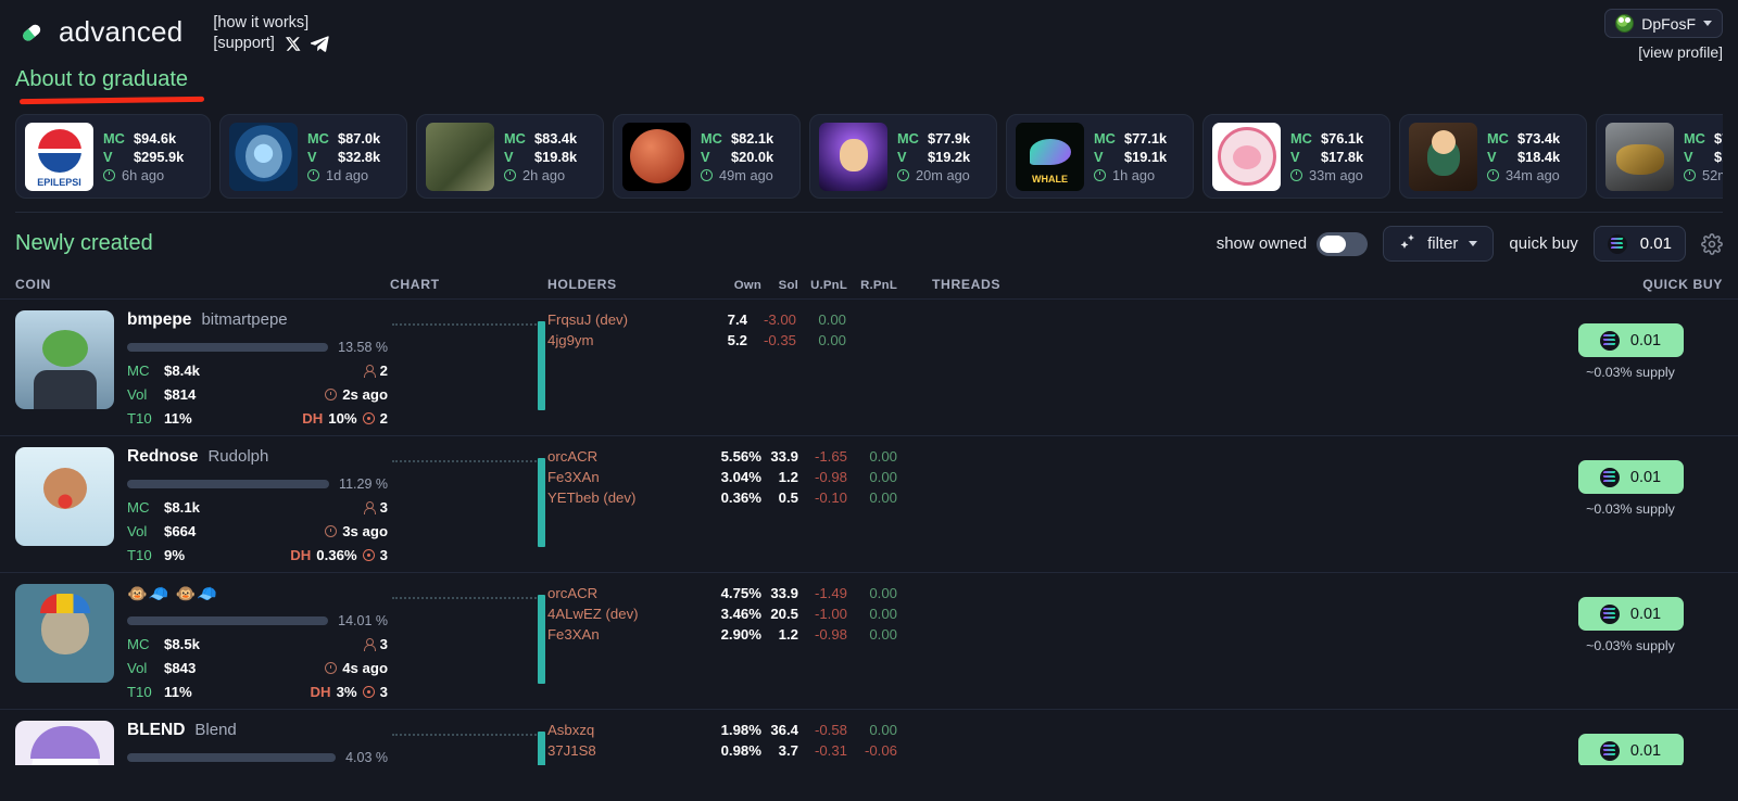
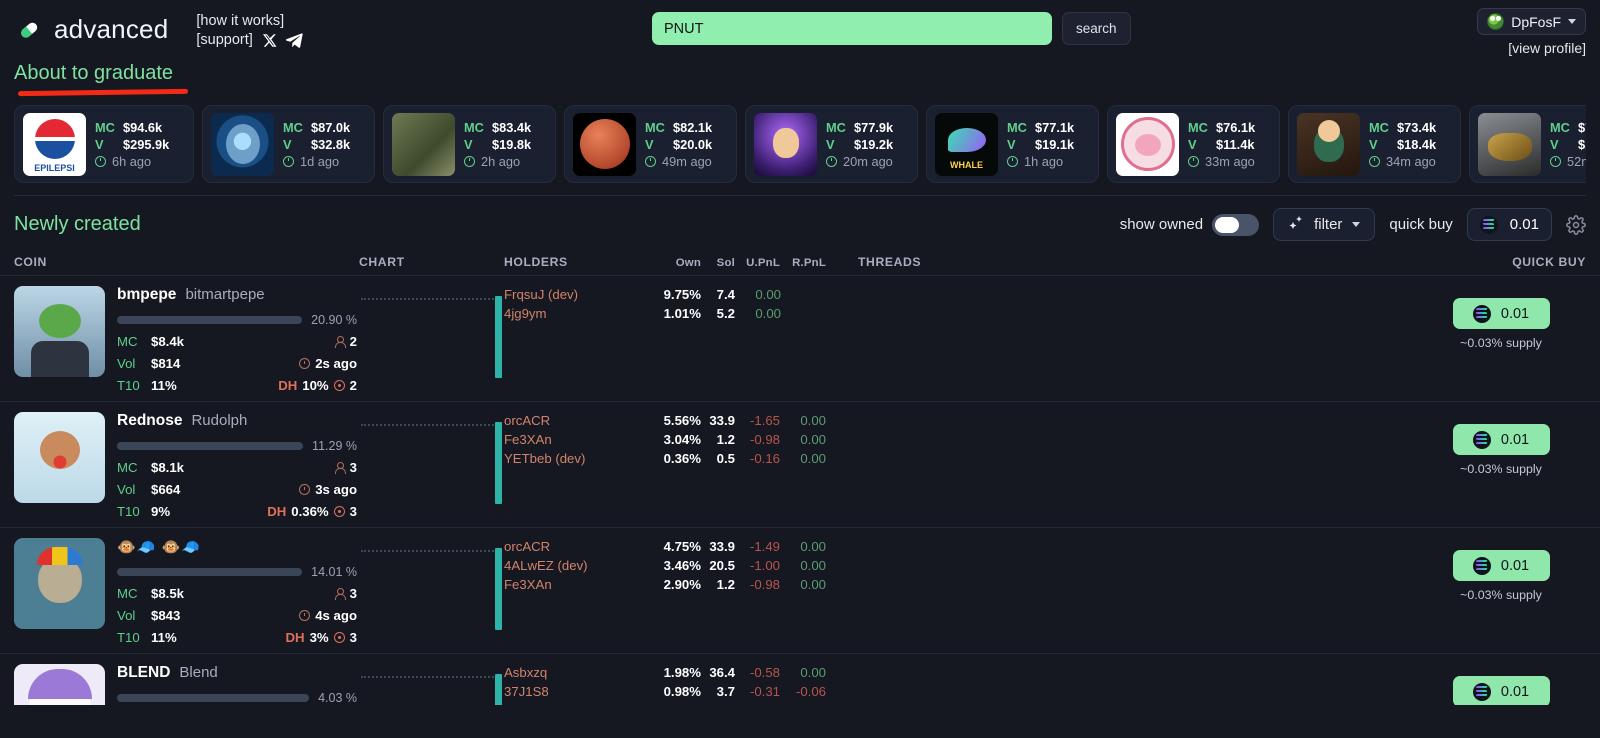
  advanced
  [how it works]
  [support]
+ PNUT
+ search
  DpFosF
  [view profile]
  About to graduate
  EPILEPSI
  MC
  $94.6k
  V
  $295.9k
  6h ago
  MC
  $87.0k
  V
  $32.8k
  1d ago
  MC
  $83.4k
  V
  $19.8k
  2h ago
  MC
  $82.1k
  V
  $20.0k
  49m ago
  MC
  $77.9k
  V
  $19.2k
  20m ago
  WHALE
  MC
  $77.1k
  V
  $19.1k
  1h ago
  MC
  $76.1k
  V
- $17.8k
+ $11.4k
  33m ago
  MC
  $73.4k
  V
  $18.4k
  34m ago
  MC
  V
  Newly created
  show owned
  filter
  quick buy
  0.01
  COIN
  CHART
  HOLDERS
  Own
  Sol
  U.PnL
  R.PnL
  THREADS
  QUICK BUY
  bmpepe
  bitmartpepe
- 13.58 %
+ 20.90 %
  MC
  $8.4k
  2
  Vol
  $814
  2s ago
  T10
  11%
  DH
  10%
  2
  FrqsuJ (dev)
  4jg9ym
+ 9.75%
+ 1.01%
  7.4
  5.2
- -3.00
- -0.35
  0.00
  0.00
  0.01
  ~0.03% supply
  Rednose
  Rudolph
  11.29 %
  MC
  $8.1k
  3
  Vol
  $664
  3s ago
  T10
  9%
  DH
  0.36%
  3
  orcACR
  Fe3XAn
  YETbeb (dev)
  5.56%
  3.04%
  0.36%
  33.9
  1.2
  0.5
  -1.65
  -0.98
- -0.10
+ -0.16
  0.00
  0.00
  0.00
  0.01
  ~0.03% supply
  🐵🧢 🐵🧢
  14.01 %
  MC
  $8.5k
  3
  Vol
  $843
  4s ago
  T10
  11%
  DH
  3%
  3
  orcACR
  4ALwEZ (dev)
  Fe3XAn
  4.75%
  3.46%
  2.90%
  33.9
  20.5
  1.2
  -1.49
  -1.00
  -0.98
  0.00
  0.00
  0.00
  0.01
  ~0.03% supply
  BLEND
  Blend
  4.03 %
  Asbxzq
  37J1S8
  1.98%
  0.98%
  36.4
  3.7
  -0.58
  -0.31
  0.00
  -0.06
  0.01
